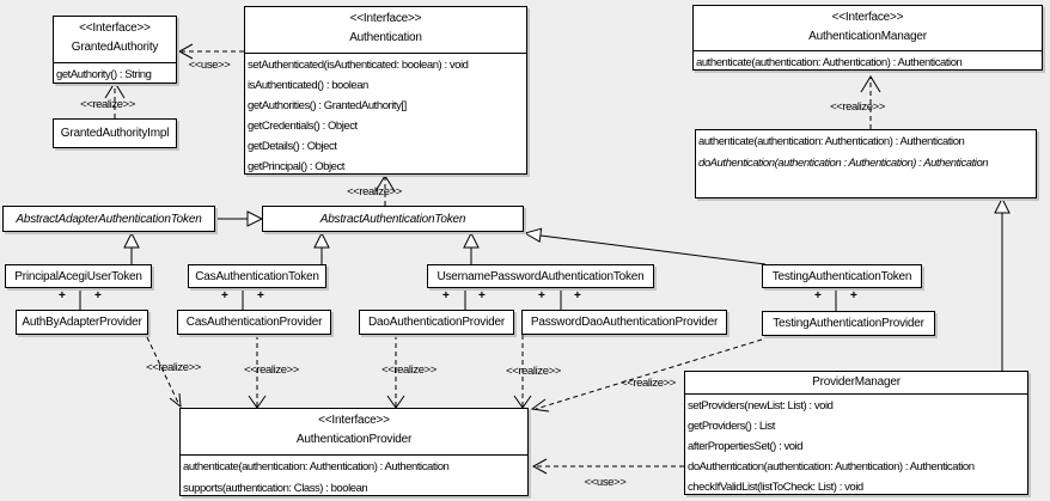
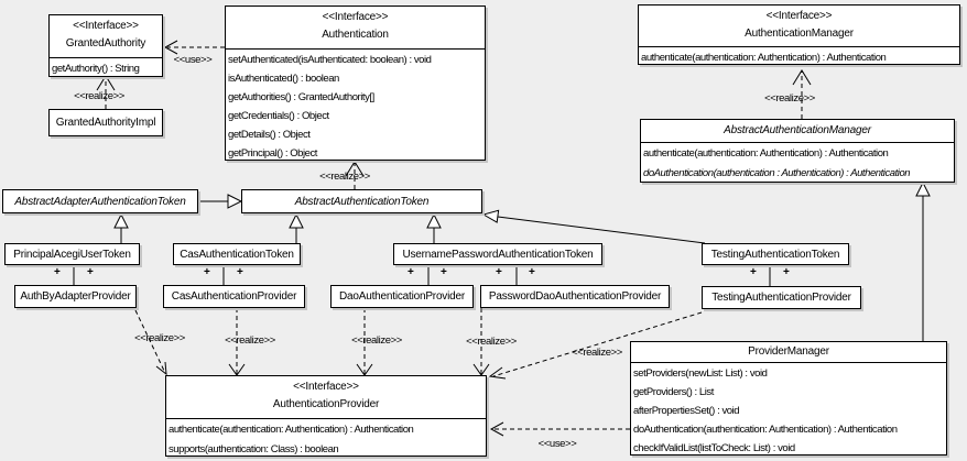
  <<Interface>>
  GrantedAuthority
  getAuthority() : String
  GrantedAuthorityImpl
  <<Interface>>
  Authentication
  setAuthenticated(isAuthenticated: boolean) : void
  isAuthenticated() : boolean
  getAuthorities() : GrantedAuthority[]
  getCredentials() : Object
  getDetails() : Object
  getPrincipal() : Object
  <<Interface>>
  AuthenticationManager
  authenticate(authentication: Authentication) : Authentication
+ AbstractAuthenticationManager
  authenticate(authentication: Authentication) : Authentication
  doAuthentication(authentication : Authentication) : Authentication
  AbstractAdapterAuthenticationToken
  AbstractAuthenticationToken
  PrincipalAcegiUserToken
  CasAuthenticationToken
  UsernamePasswordAuthenticationToken
  TestingAuthenticationToken
  AuthByAdapterProvider
  CasAuthenticationProvider
  DaoAuthenticationProvider
  PasswordDaoAuthenticationProvider
  TestingAuthenticationProvider
  <<Interface>>
  AuthenticationProvider
  authenticate(authentication: Authentication) : Authentication
  supports(authentication: Class) : boolean
  ProviderManager
  setProviders(newList: List) : void
  getProviders() : List
  afterPropertiesSet() : void
  doAuthentication(authentication: Authentication) : Authentication
  checkIfValidList(listToCheck: List) : void
  <<use>>
  <<realize>>
  <<realize>>
  <<realize>>
  <<realize>>
  <<realize>>
  <<realize>>
  <<realize>>
  <<realize>>
  <<use>>
  +
  +
  +
  +
  +
  +
  +
  +
  +
  +
